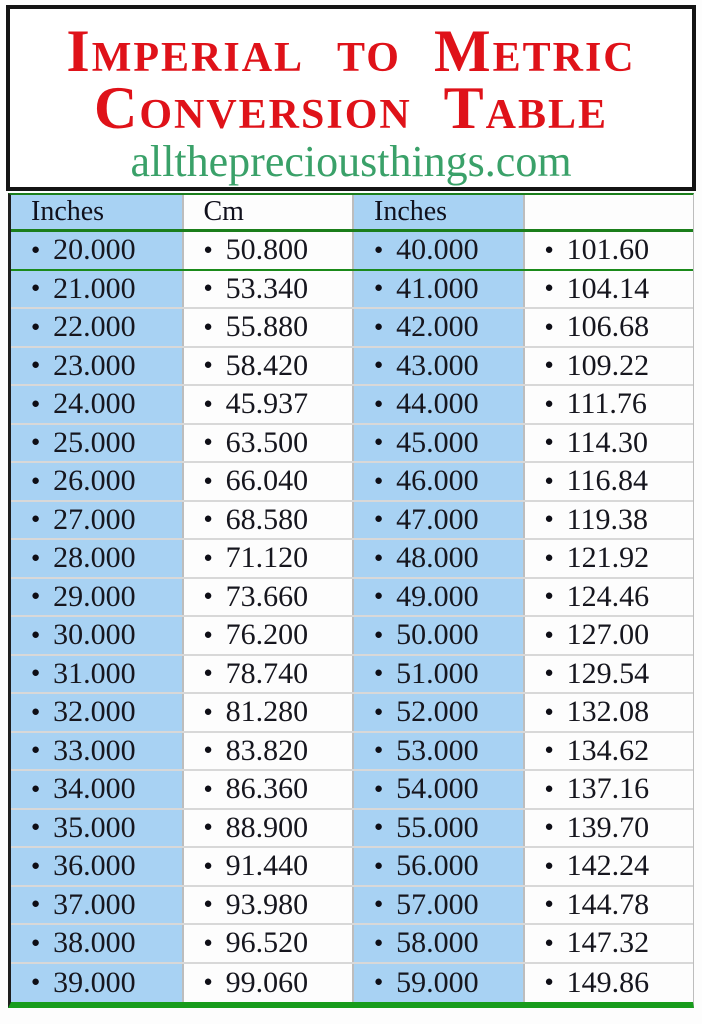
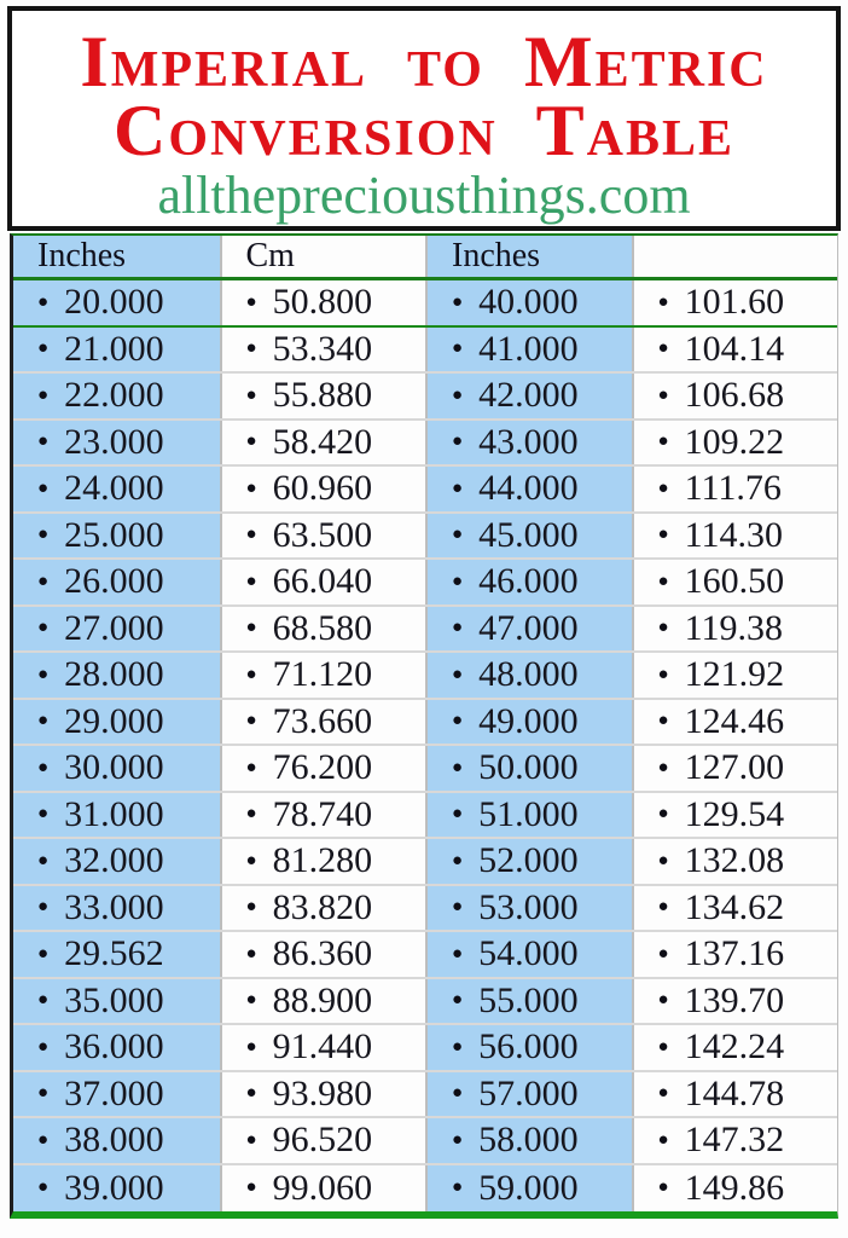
  Imperial to Metric
  Conversion Table
  allthepreciousthings.com
  Inches
  Cm
  Inches
  ●
  20.000
  ●
  50.800
  ●
  40.000
  ●
  101.60
  ●
  21.000
  ●
  53.340
  ●
  41.000
  ●
  104.14
  ●
  22.000
  ●
  55.880
  ●
  42.000
  ●
  106.68
  ●
  23.000
  ●
  58.420
  ●
  43.000
  ●
  109.22
  ●
  24.000
  ●
- 45.937
+ 60.960
  ●
  44.000
  ●
  111.76
  ●
  25.000
  ●
  63.500
  ●
  45.000
  ●
  114.30
  ●
  26.000
  ●
  66.040
  ●
  46.000
  ●
- 116.84
+ 160.50
  ●
  27.000
  ●
  68.580
  ●
  47.000
  ●
  119.38
  ●
  28.000
  ●
  71.120
  ●
  48.000
  ●
  121.92
  ●
  29.000
  ●
  73.660
  ●
  49.000
  ●
  124.46
  ●
  30.000
  ●
  76.200
  ●
  50.000
  ●
  127.00
  ●
  31.000
  ●
  78.740
  ●
  51.000
  ●
  129.54
  ●
  32.000
  ●
  81.280
  ●
  52.000
  ●
  132.08
  ●
  33.000
  ●
  83.820
  ●
  53.000
  ●
  134.62
  ●
- 34.000
+ 29.562
  ●
  86.360
  ●
  54.000
  ●
  137.16
  ●
  35.000
  ●
  88.900
  ●
  55.000
  ●
  139.70
  ●
  36.000
  ●
  91.440
  ●
  56.000
  ●
  142.24
  ●
  37.000
  ●
  93.980
  ●
  57.000
  ●
  144.78
  ●
  38.000
  ●
  96.520
  ●
  58.000
  ●
  147.32
  ●
  39.000
  ●
  99.060
  ●
  59.000
  ●
  149.86
